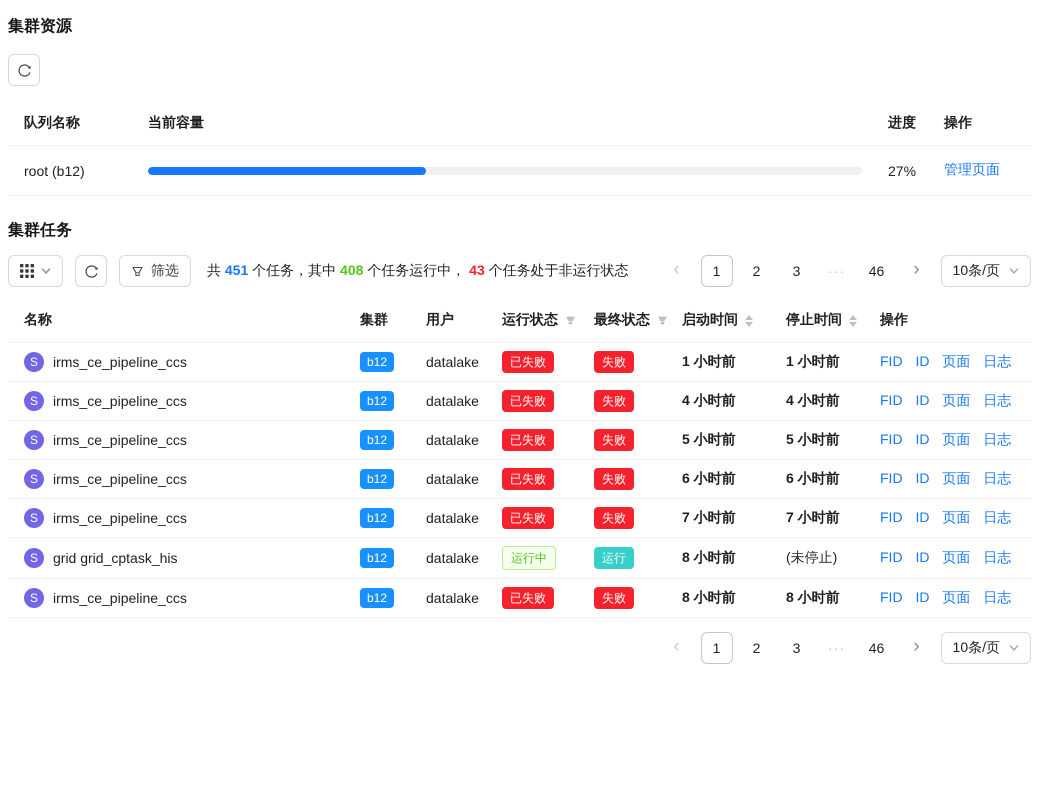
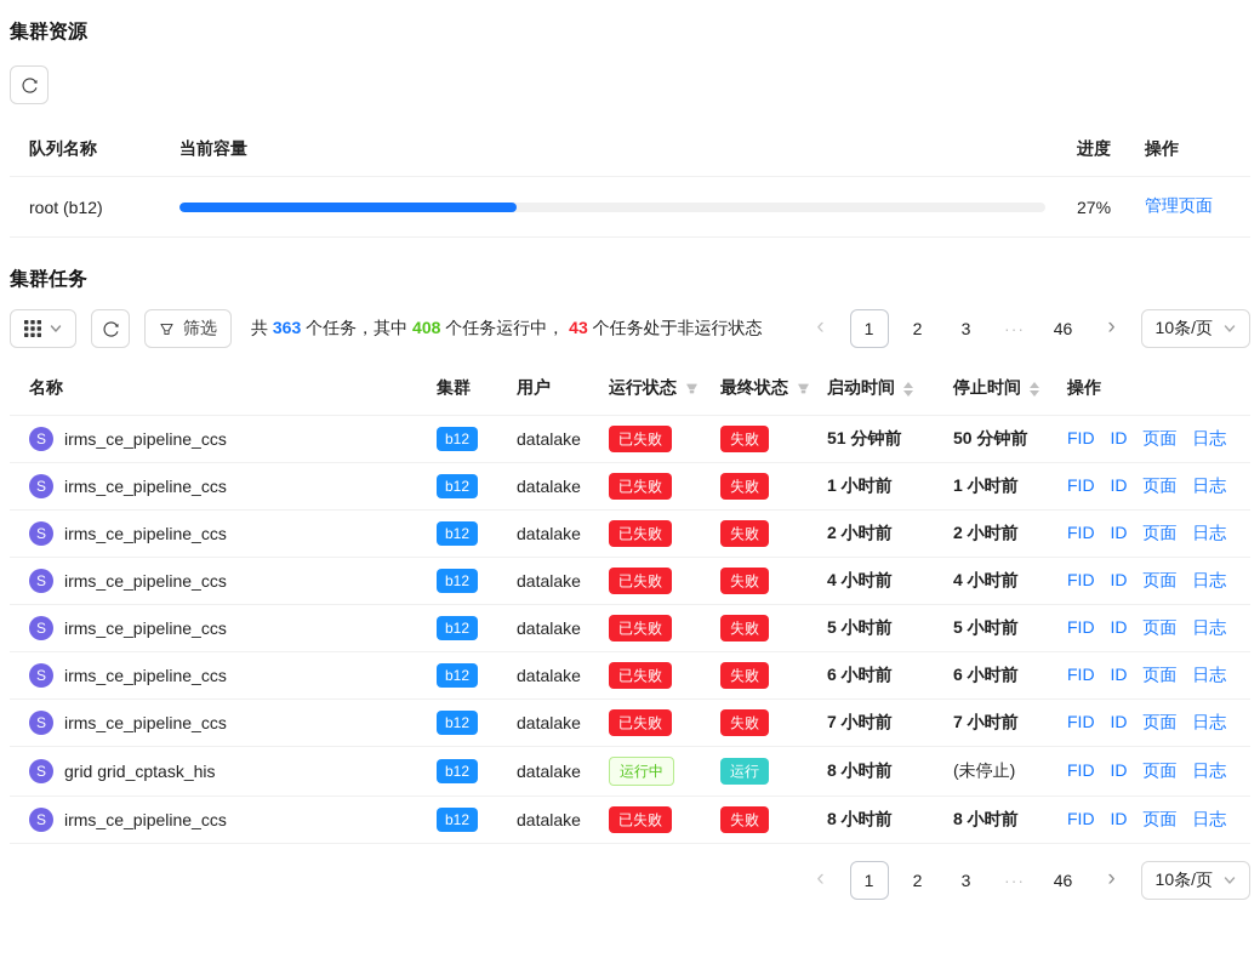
  集群资源
  队列名称	当前容量	进度	操作
  root (b12)		27%	管理页面
  集群任务
  筛选
- 共 451 个任务，其中 408 个任务运行中， 43 个任务处于非运行状态
+ 共 363 个任务，其中 408 个任务运行中， 43 个任务处于非运行状态
  ‹
  1
  2
  3
  ···
  46
  ›
  10条/页
  名称	集群	用户	运行状态	最终状态	启动时间	停止时间	操作
+ S irms_ce_pipeline_ccs	b12	datalake	已失败	失败	51 分钟前	50 分钟前	FID ID 页面 日志
  S irms_ce_pipeline_ccs	b12	datalake	已失败	失败	1 小时前	1 小时前	FID ID 页面 日志
+ S irms_ce_pipeline_ccs	b12	datalake	已失败	失败	2 小时前	2 小时前	FID ID 页面 日志
  S irms_ce_pipeline_ccs	b12	datalake	已失败	失败	4 小时前	4 小时前	FID ID 页面 日志
  S irms_ce_pipeline_ccs	b12	datalake	已失败	失败	5 小时前	5 小时前	FID ID 页面 日志
  S irms_ce_pipeline_ccs	b12	datalake	已失败	失败	6 小时前	6 小时前	FID ID 页面 日志
  S irms_ce_pipeline_ccs	b12	datalake	已失败	失败	7 小时前	7 小时前	FID ID 页面 日志
  S grid grid_cptask_his	b12	datalake	运行中	运行	8 小时前	(未停止)	FID ID 页面 日志
  S irms_ce_pipeline_ccs	b12	datalake	已失败	失败	8 小时前	8 小时前	FID ID 页面 日志
  ‹
  1
  2
  3
  ···
  46
  ›
  10条/页
